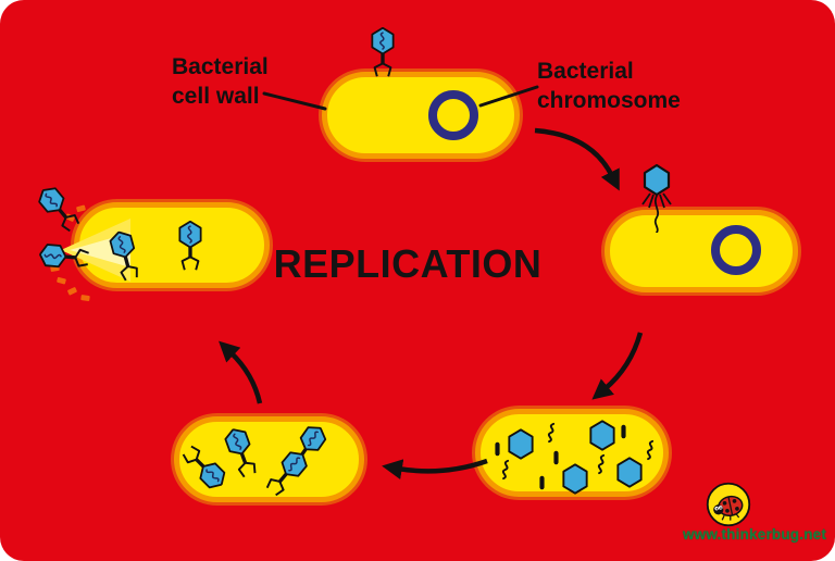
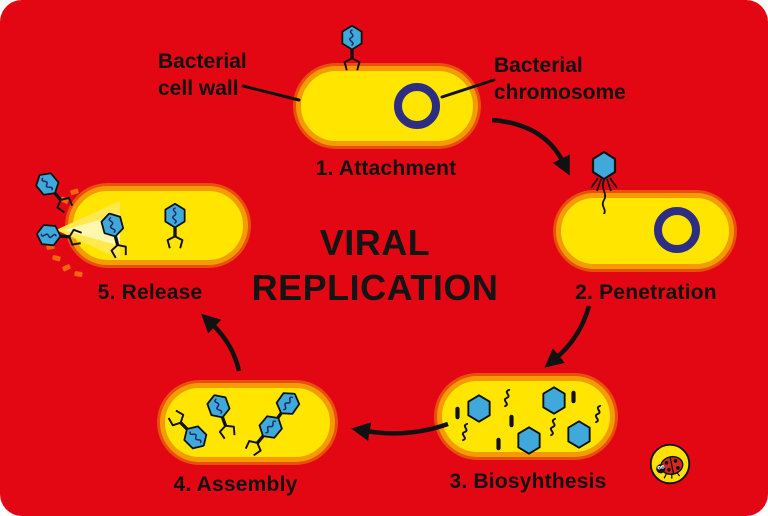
+ 1. Attachment
+ 2. Penetration
+ 3. Biosyhthesis
+ 4. Assembly
+ 5. Release
  Bacterial
  cell wall
  Bacterial
  chromosome
+ VIRAL
  REPLICATION
- www.thinkerbug.net
